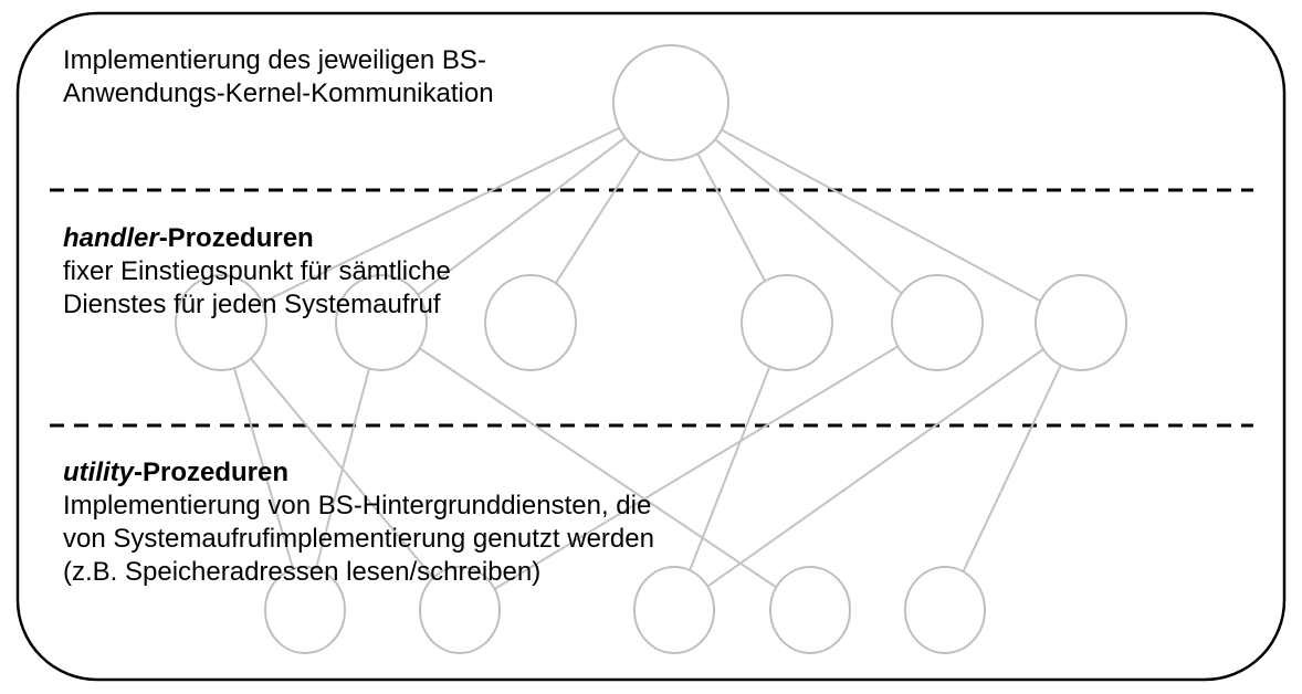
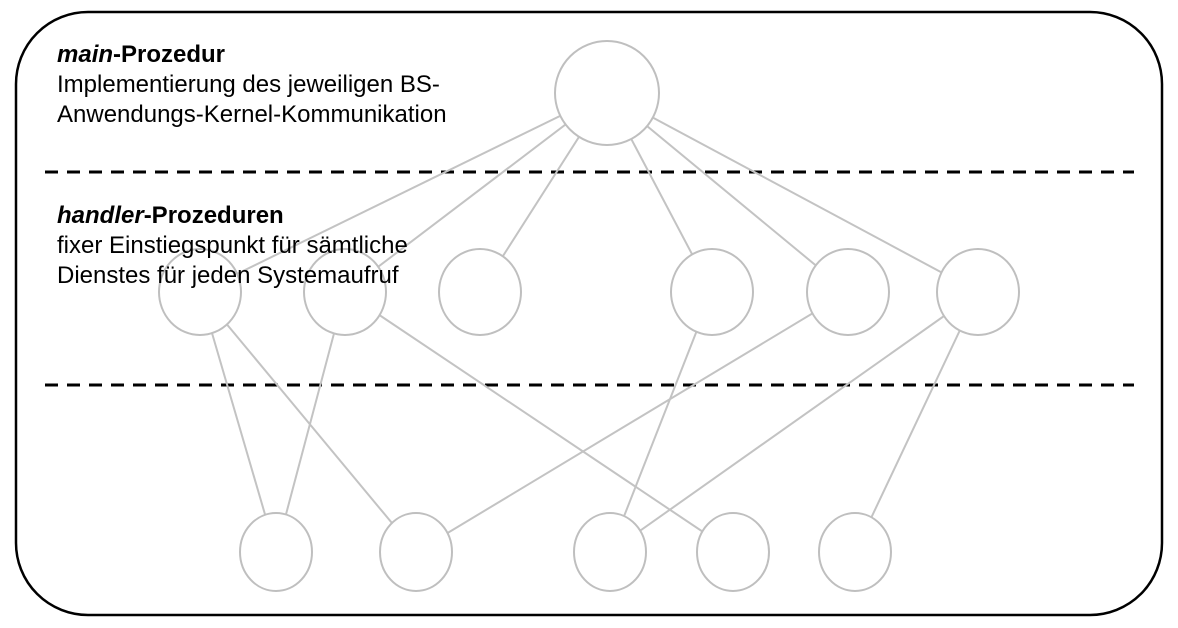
+ main-Prozedur
  Implementierung des jeweiligen BS-
  Anwendungs-Kernel-Kommunikation
  handler-Prozeduren
  fixer Einstiegspunkt für sämtliche
  Dienstes für jeden Systemaufruf
- utility-Prozeduren
- Implementierung von BS-Hintergrunddiensten, die
- von Systemaufrufimplementierung genutzt werden
- (z.B. Speicheradressen lesen/schreiben)
